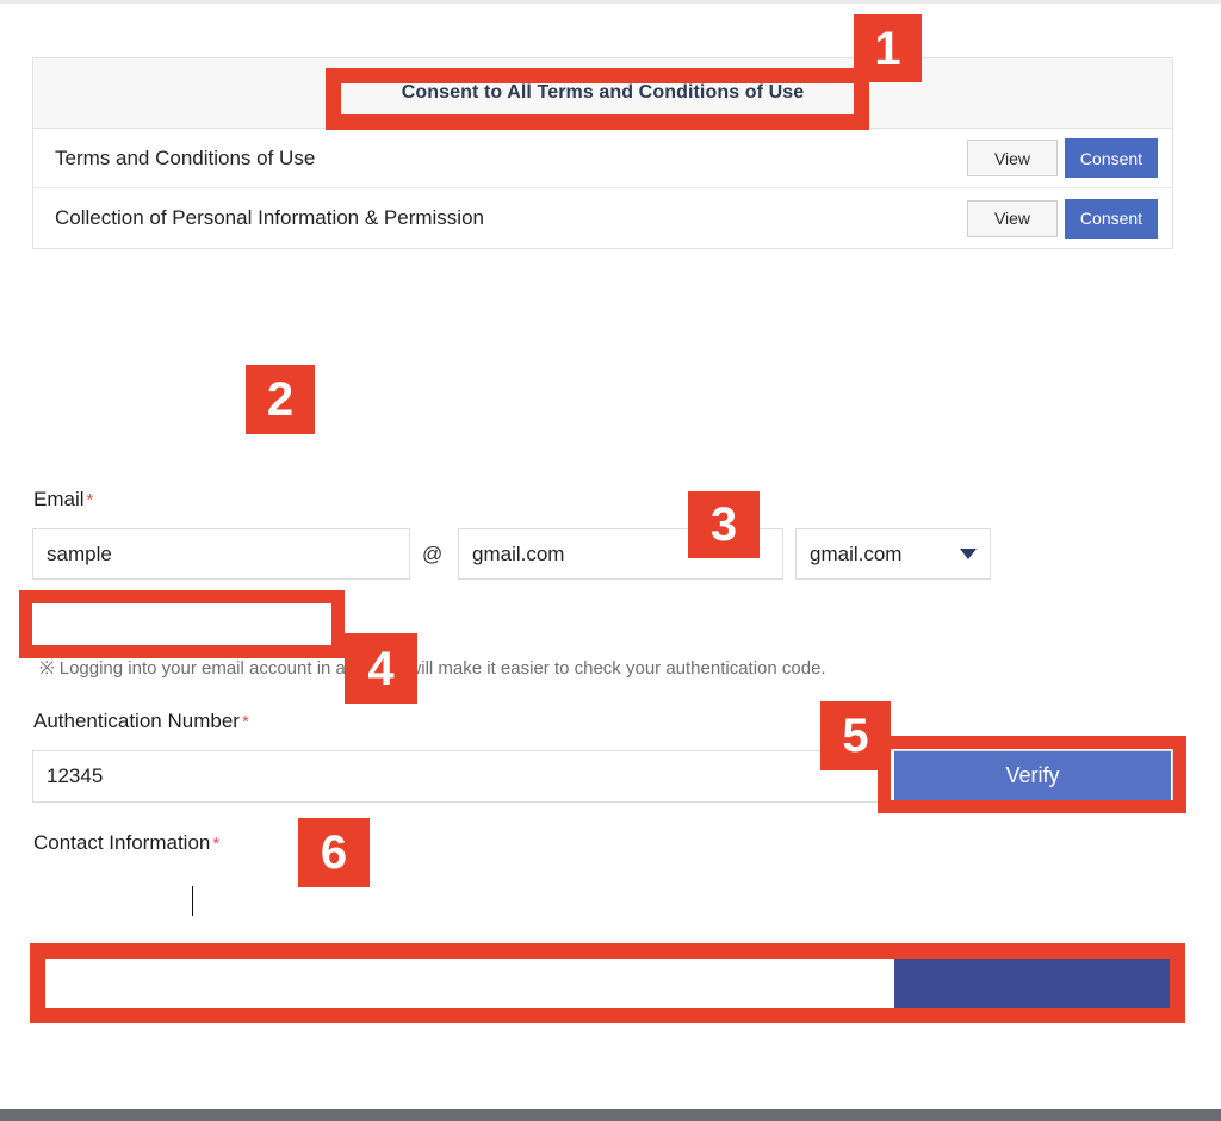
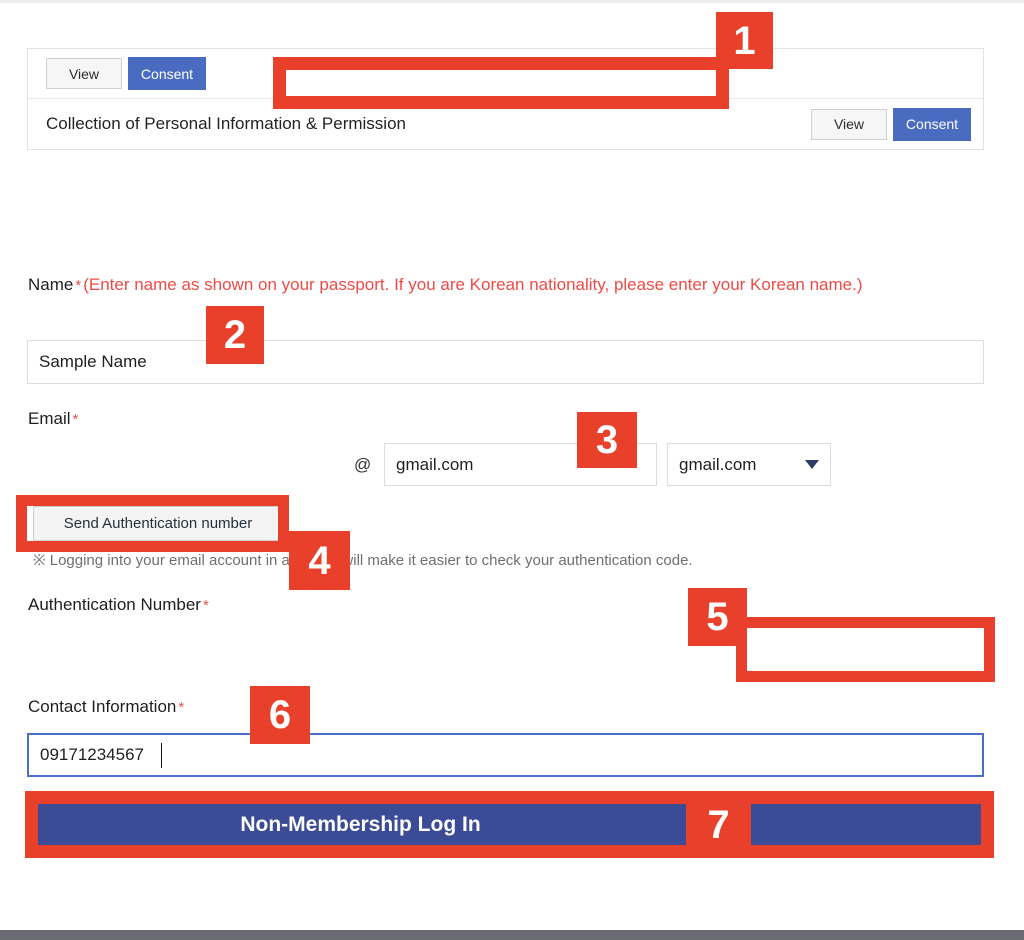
- Consent to All Terms and Conditions of Use
- Terms and Conditions of Use
  View
  Consent
  Collection of Personal Information & Permission
  View
  Consent
+ Name*(Enter name as shown on your passport. If you are Korean nationality, please enter your Korean name.)
+ Sample Name
  Email*
- sample
  @
  gmail.com
  gmail.com
+ Send Authentication number
  ※ Logging into your email account in aill make it easier to check your authentication code.
  Authentication Number*
- 12345
- Verify
  Contact Information*
+ 09171234567
+ Non-Membership Log In
  1
  2
  3
  4
  5
  6
+ 7
